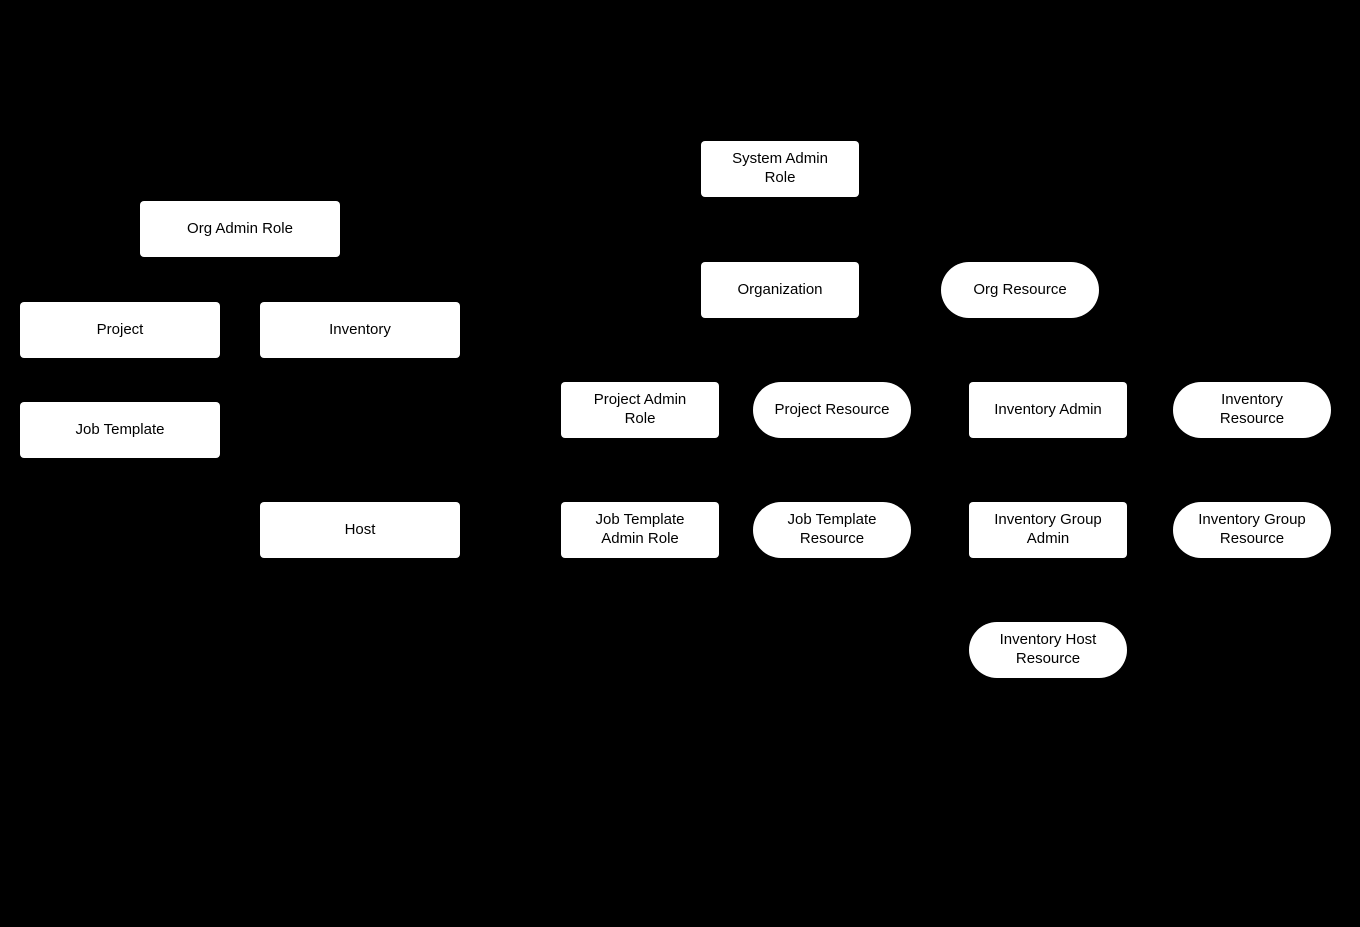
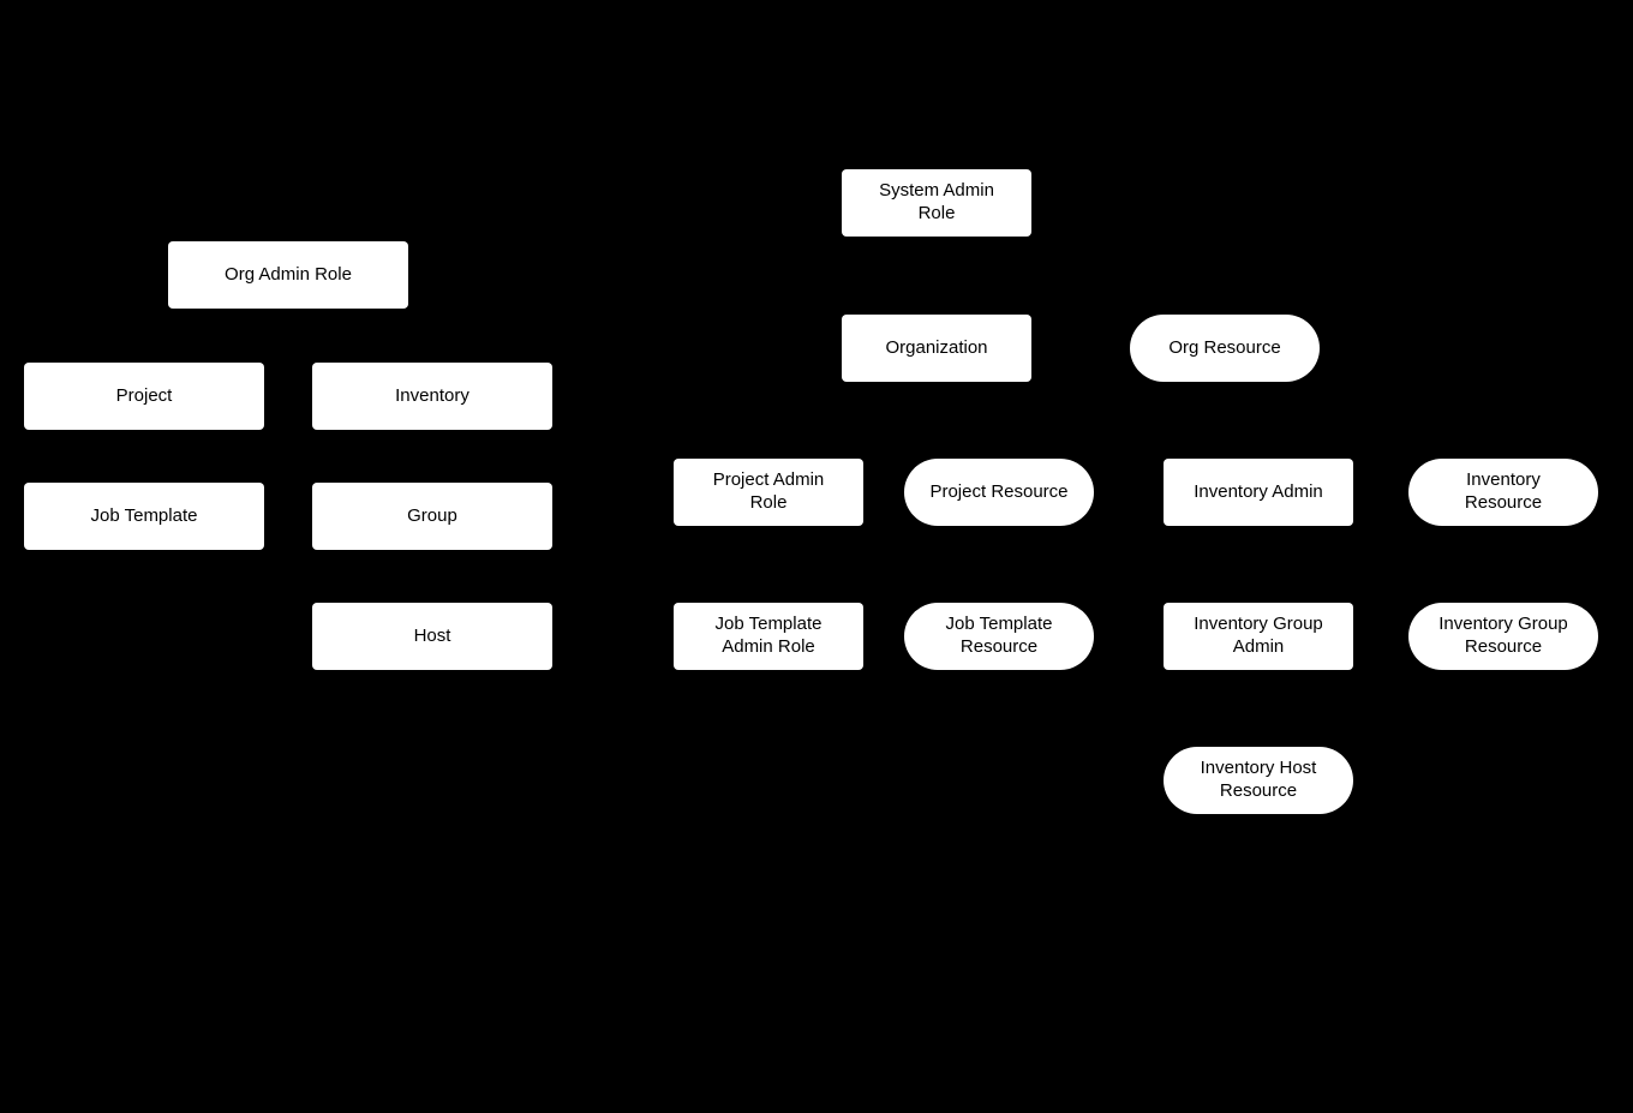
  Org Admin Role
  Project
  Inventory
  Job Template
+ Group
  Host
  System Admin
  Role
  Organization
  Org Resource
  Project Admin
  Role
  Project Resource
  Inventory Admin
  Inventory
  Resource
  Job Template
  Admin Role
  Job Template
  Resource
  Inventory Group
  Admin
  Inventory Group
  Resource
  Inventory Host
  Resource
